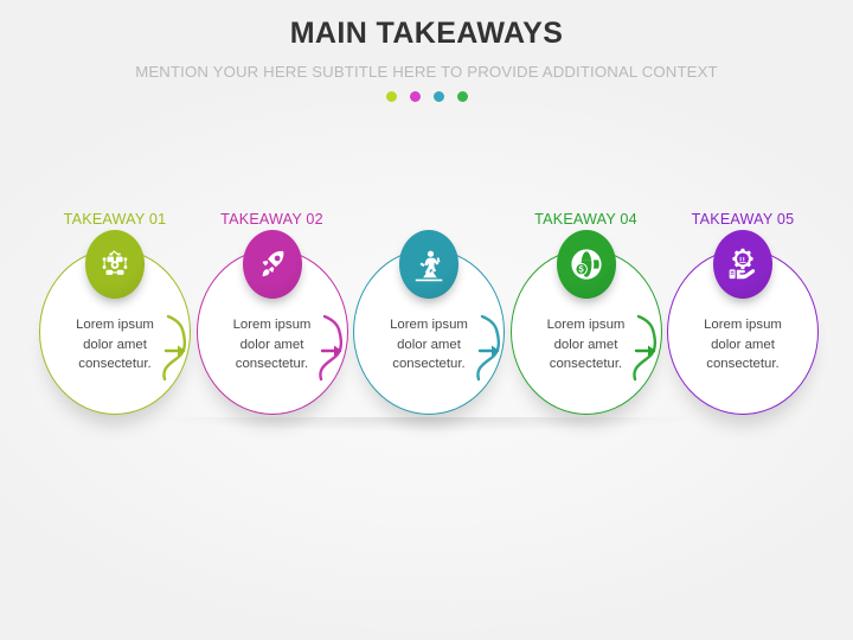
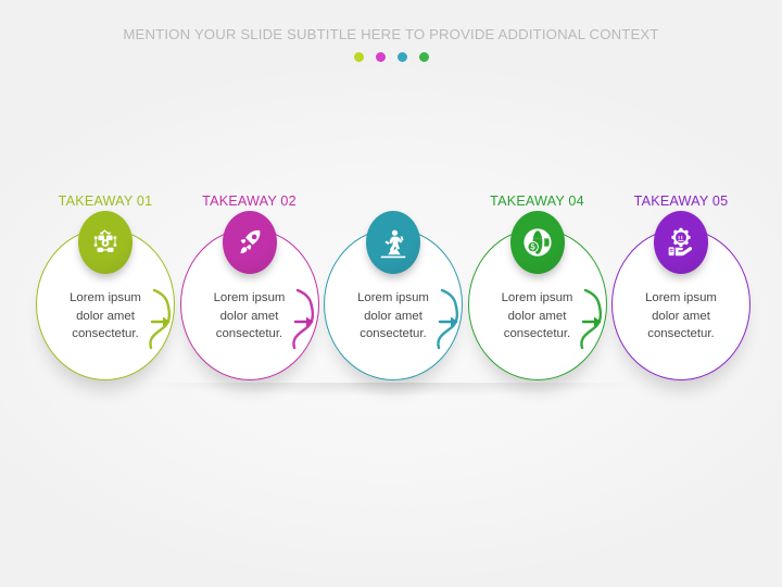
- MAIN TAKEAWAYS
- MENTION YOUR HERE SUBTITLE HERE TO PROVIDE ADDITIONAL CONTEXT
+ MENTION YOUR SLIDE SUBTITLE HERE TO PROVIDE ADDITIONAL CONTEXT
  TAKEAWAY 01
  Lorem ipsum
  dolor amet
  consectetur.
  TAKEAWAY 02
  Lorem ipsum
  dolor amet
  consectetur.
  Lorem ipsum
  dolor amet
  consectetur.
  TAKEAWAY 04
  Lorem ipsum
  dolor amet
  consectetur.
  TAKEAWAY 05
  Lorem ipsum
  dolor amet
  consectetur.
